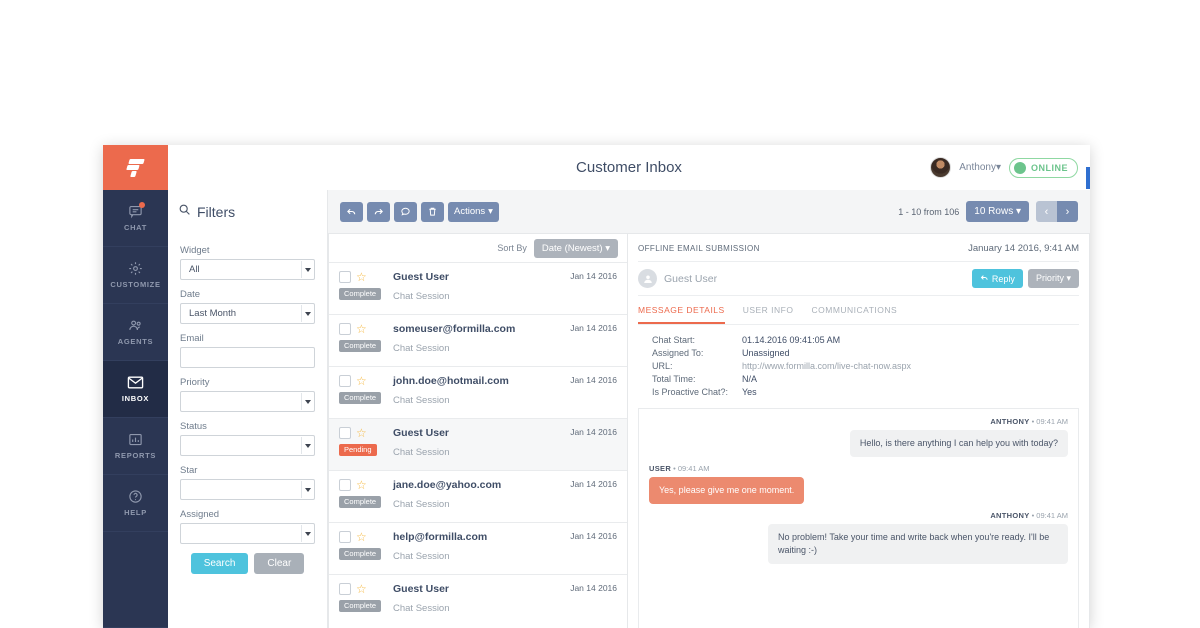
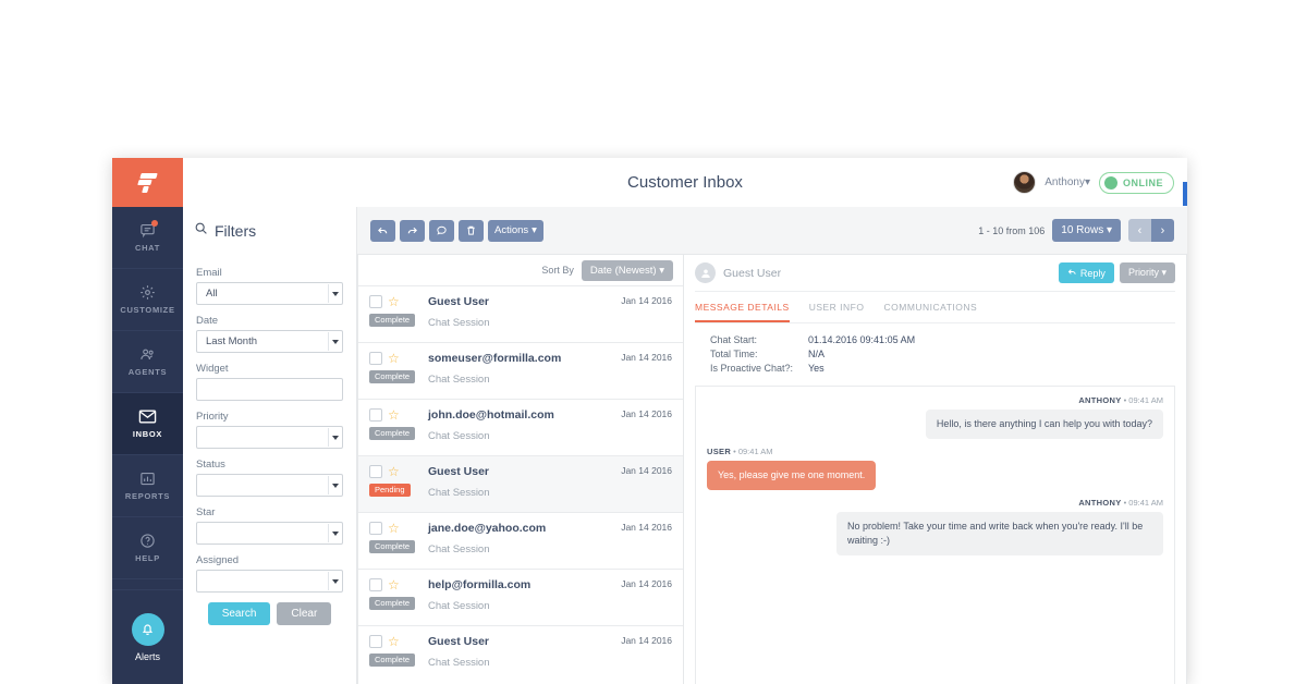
  CHAT
  CUSTOMIZE
  AGENTS
  INBOX
  REPORTS
  HELP
+ Alerts
  Customer Inbox
  Anthony▾
  ONLINE
  Filters
- Widget
+ Email
  All
  Date
  Last Month
- Email
+ Widget
  Priority
  Status
  Star
  Assigned
  Search
  Clear
  Actions
  ▾
  1 - 10 from 106
  10 Rows ▾
  ‹
  ›
  Sort By
  Date (Newest) ▾
  ☆
  Complete
  Guest User
  Chat Session
  Jan 14 2016
  ☆
  Complete
  someuser@formilla.com
  Chat Session
  Jan 14 2016
  ☆
  Complete
  john.doe@hotmail.com
  Chat Session
  Jan 14 2016
  ☆
  Pending
  Guest User
  Chat Session
  Jan 14 2016
  ☆
  Complete
  jane.doe@yahoo.com
  Chat Session
  Jan 14 2016
  ☆
  Complete
  help@formilla.com
  Chat Session
  Jan 14 2016
  ☆
  Complete
  Guest User
  Chat Session
  Jan 14 2016
- OFFLINE EMAIL SUBMISSION
- January 14 2016, 9:41 AM
  Guest User
  Reply
  Priority ▾
  MESSAGE DETAILS
  USER INFO
  COMMUNICATIONS
  Chat Start:
  01.14.2016 09:41:05 AM
- Assigned To:
- Unassigned
- URL:
- http://www.formilla.com/live-chat-now.aspx
  Total Time:
  N/A
  Is Proactive Chat?:
  Yes
  ANTHONY • 09:41 AM
  Hello, is there anything I can help you with today?
  USER • 09:41 AM
  Yes, please give me one moment.
  ANTHONY • 09:41 AM
  No problem! Take your time and write back when you're ready. I'll be waiting :-)
